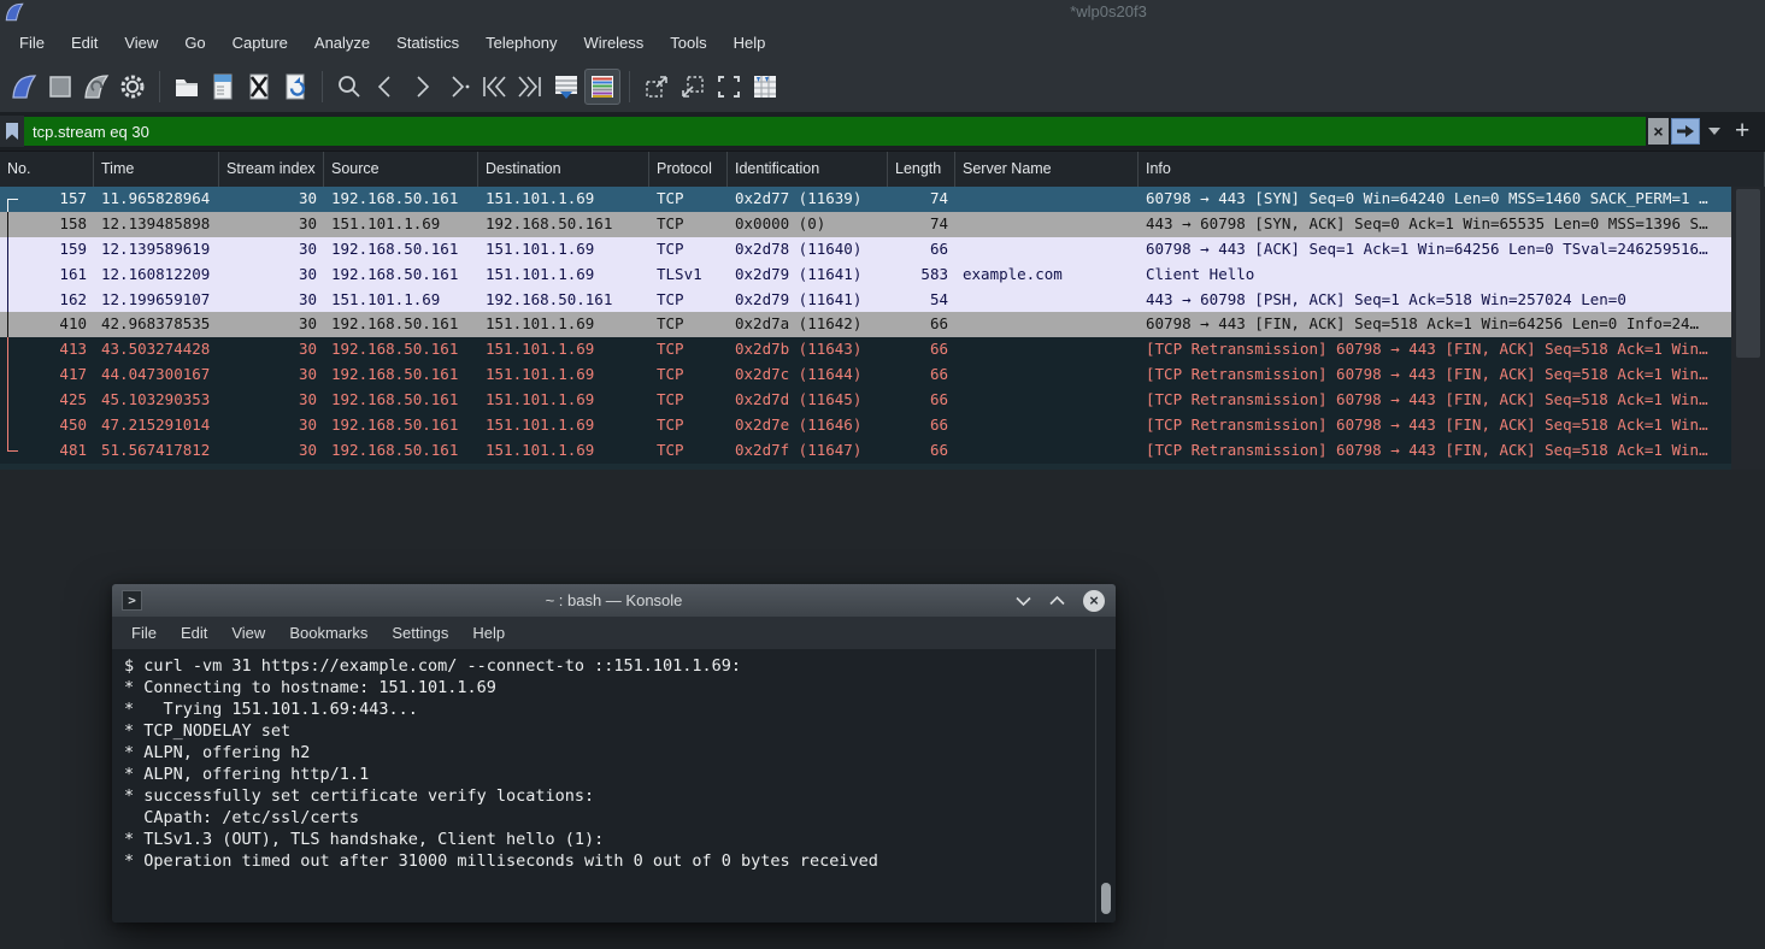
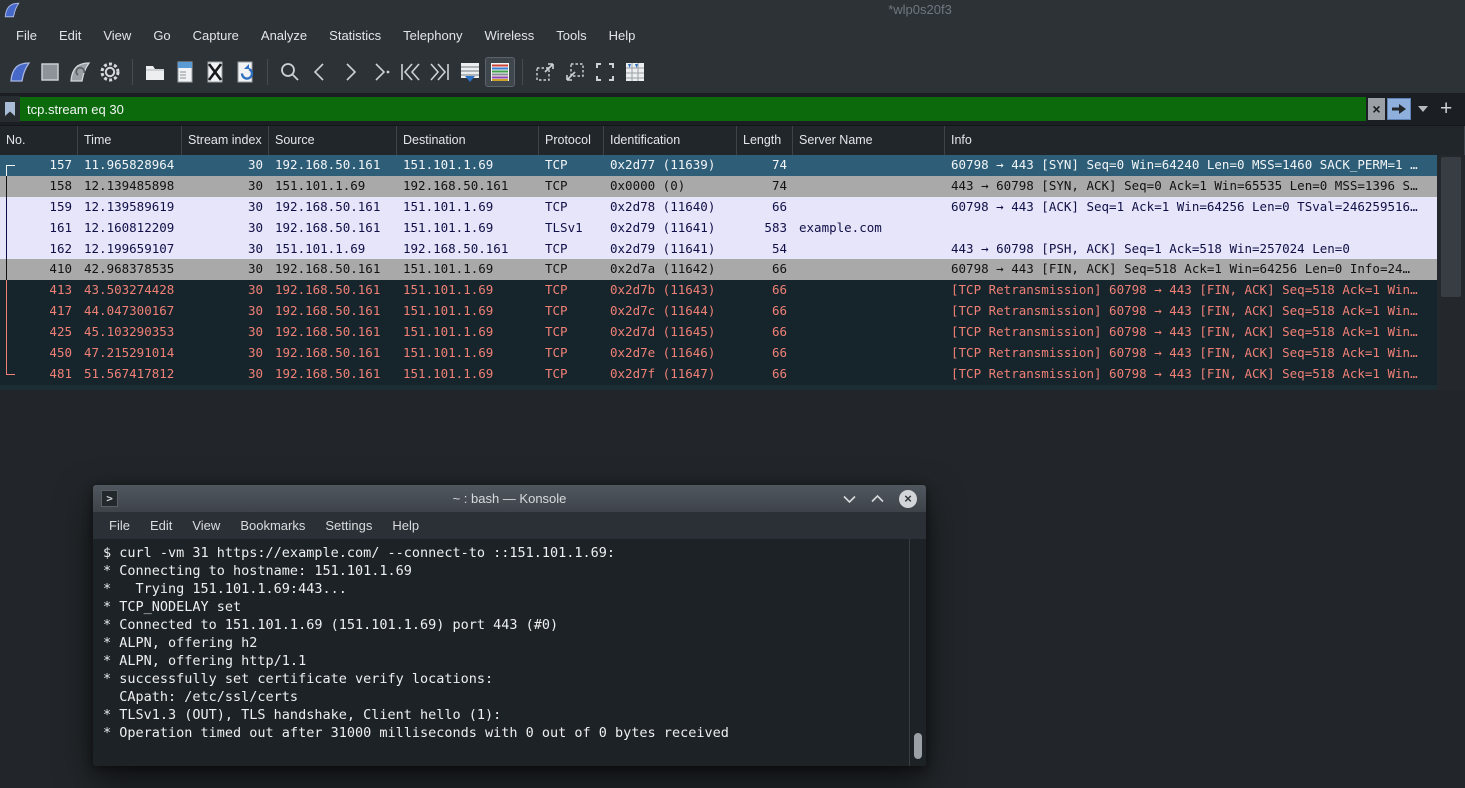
  *wlp0s20f3
  File
  Edit
  View
  Go
  Capture
  Analyze
  Statistics
  Telephony
  Wireless
  Tools
  Help
  tcp.stream eq 30
  ×
  +
  No.
  Time
  Stream index
  Source
  Destination
  Protocol
  Identification
  Length
  Server Name
  Info
  157
  11.965828964
  30
  192.168.50.161
  151.101.1.69
  TCP
  0x2d77 (11639)
  74
  60798 → 443 [SYN] Seq=0 Win=64240 Len=0 MSS=1460 SACK_PERM=1 …
  158
  12.139485898
  30
  151.101.1.69
  192.168.50.161
  TCP
  0x0000 (0)
  74
  443 → 60798 [SYN, ACK] Seq=0 Ack=1 Win=65535 Len=0 MSS=1396 S…
  159
  12.139589619
  30
  192.168.50.161
  151.101.1.69
  TCP
  0x2d78 (11640)
  66
  60798 → 443 [ACK] Seq=1 Ack=1 Win=64256 Len=0 TSval=246259516…
  161
  12.160812209
  30
  192.168.50.161
  151.101.1.69
  TLSv1
  0x2d79 (11641)
  583
  example.com
- Client Hello
  162
  12.199659107
  30
  151.101.1.69
  192.168.50.161
  TCP
  0x2d79 (11641)
  54
  443 → 60798 [PSH, ACK] Seq=1 Ack=518 Win=257024 Len=0
  410
  42.968378535
  30
  192.168.50.161
  151.101.1.69
  TCP
  0x2d7a (11642)
  66
  60798 → 443 [FIN, ACK] Seq=518 Ack=1 Win=64256 Len=0 Info=24…
  413
  43.503274428
  30
  192.168.50.161
  151.101.1.69
  TCP
  0x2d7b (11643)
  66
  [TCP Retransmission] 60798 → 443 [FIN, ACK] Seq=518 Ack=1 Win…
  417
  44.047300167
  30
  192.168.50.161
  151.101.1.69
  TCP
  0x2d7c (11644)
  66
  [TCP Retransmission] 60798 → 443 [FIN, ACK] Seq=518 Ack=1 Win…
  425
  45.103290353
  30
  192.168.50.161
  151.101.1.69
  TCP
  0x2d7d (11645)
  66
  [TCP Retransmission] 60798 → 443 [FIN, ACK] Seq=518 Ack=1 Win…
  450
  47.215291014
  30
  192.168.50.161
  151.101.1.69
  TCP
  0x2d7e (11646)
  66
  [TCP Retransmission] 60798 → 443 [FIN, ACK] Seq=518 Ack=1 Win…
  481
  51.567417812
  30
  192.168.50.161
  151.101.1.69
  TCP
  0x2d7f (11647)
  66
  [TCP Retransmission] 60798 → 443 [FIN, ACK] Seq=518 Ack=1 Win…
  >
  ~ : bash — Konsole
  ×
  File
  Edit
  View
  Bookmarks
  Settings
  Help
  $ curl -vm 31 https://example.com/ --connect-to ::151.101.1.69:
  * Connecting to hostname: 151.101.1.69
  * Trying 151.101.1.69:443...
  * TCP_NODELAY set
+ * Connected to 151.101.1.69 (151.101.1.69) port 443 (#0)
  * ALPN, offering h2
  * ALPN, offering http/1.1
  * successfully set certificate verify locations:
  CApath: /etc/ssl/certs
  * TLSv1.3 (OUT), TLS handshake, Client hello (1):
  * Operation timed out after 31000 milliseconds with 0 out of 0 bytes received
